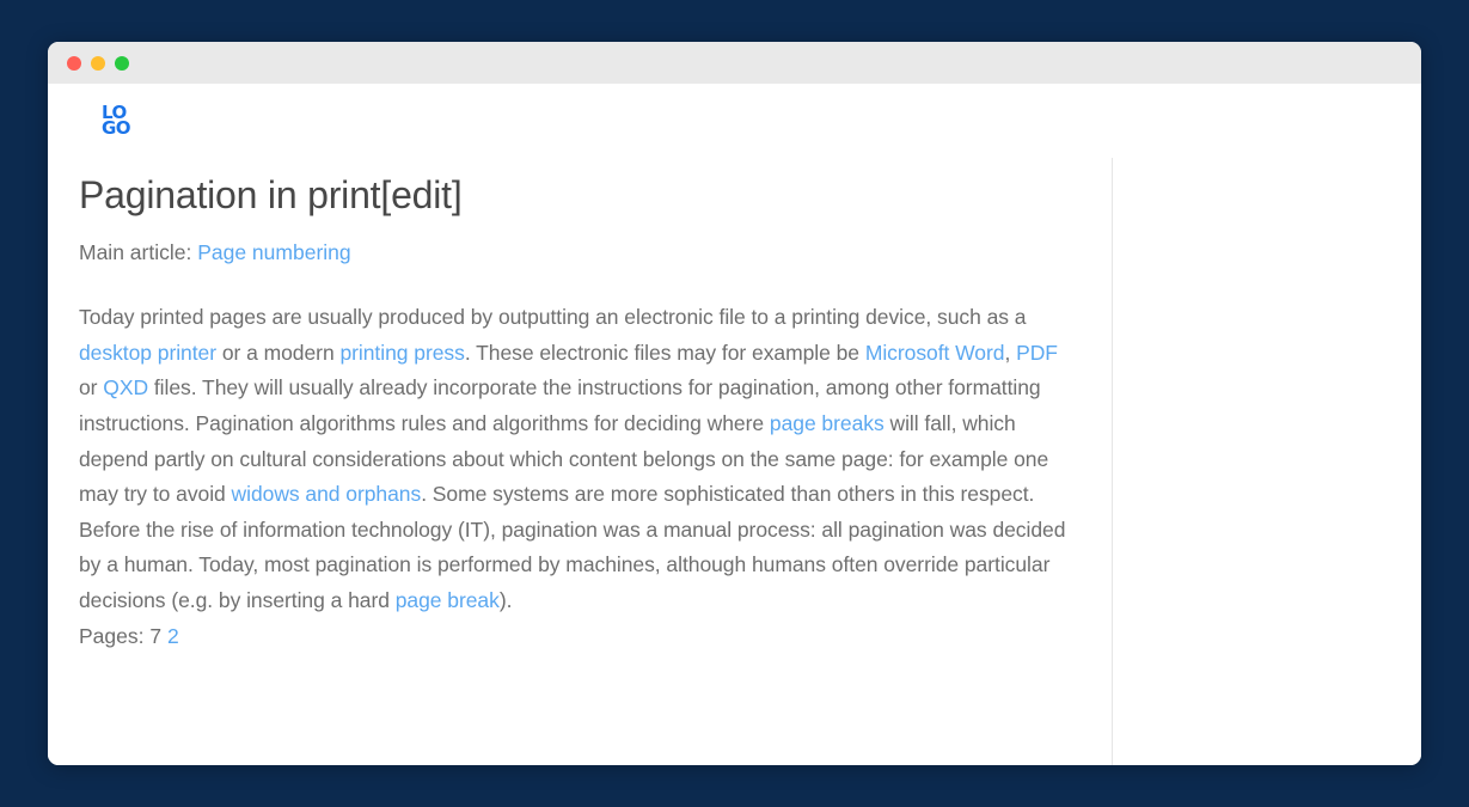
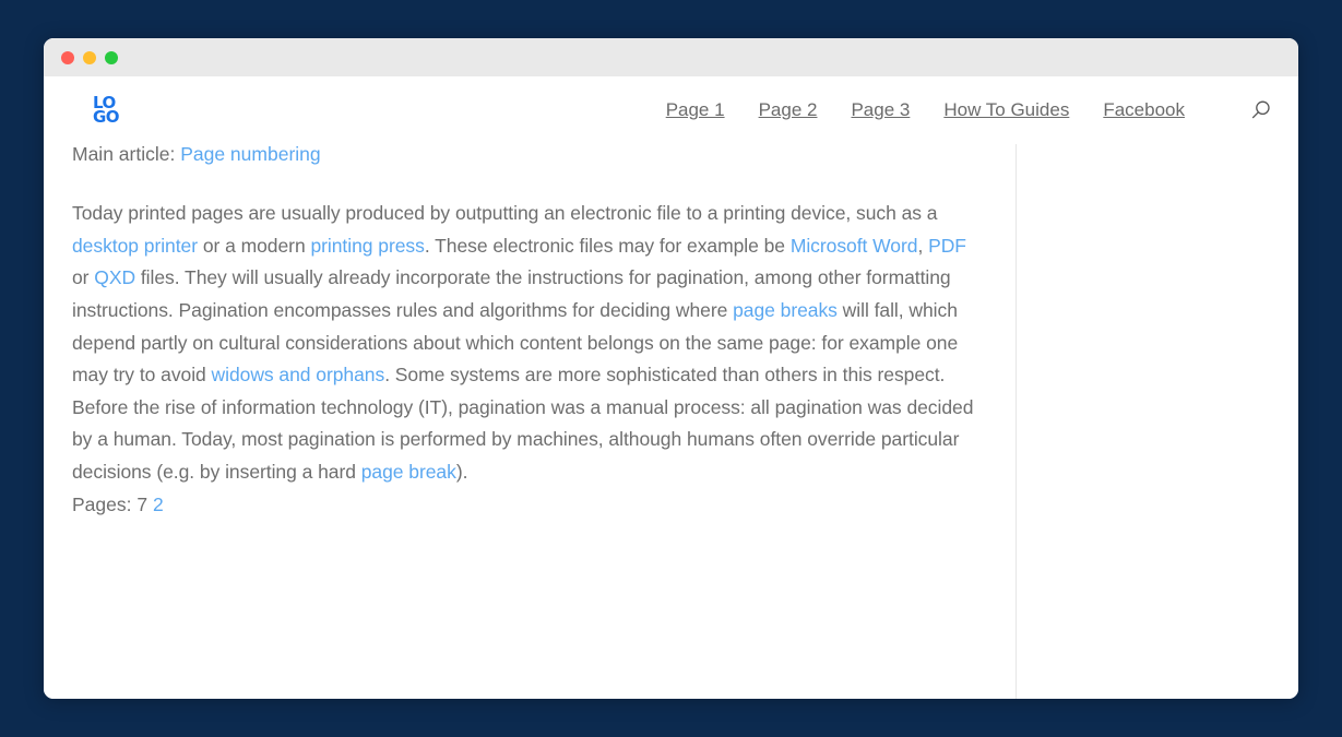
- Pagination in print[edit]
  Main article: Page numbering
- Today printed pages are usually produced by outputting an electronic file to a printing device, such as a desktop printer or a modern printing press. These electronic files may for example be Microsoft Word, PDF or QXD files. They will usually already incorporate the instructions for pagination, among other formatting instructions. Pagination algorithms rules and algorithms for deciding where page breaks will fall, which depend partly on cultural considerations about which content belongs on the same page: for example one may try to avoid widows and orphans. Some systems are more sophisticated than others in this respect. Before the rise of information technology (IT), pagination was a manual process: all pagination was decided by a human. Today, most pagination is performed by machines, although humans often override particular decisions (e.g. by inserting a hard page break).
+ Today printed pages are usually produced by outputting an electronic file to a printing device, such as a desktop printer or a modern printing press. These electronic files may for example be Microsoft Word, PDF or QXD files. They will usually already incorporate the instructions for pagination, among other formatting instructions. Pagination encompasses rules and algorithms for deciding where page breaks will fall, which depend partly on cultural considerations about which content belongs on the same page: for example one may try to avoid widows and orphans. Some systems are more sophisticated than others in this respect. Before the rise of information technology (IT), pagination was a manual process: all pagination was decided by a human. Today, most pagination is performed by machines, although humans often override particular decisions (e.g. by inserting a hard page break).
  Pages: 7 2
  LO
  GO
+ Page 1
+ Page 2
+ Page 3
+ How To Guides
+ Facebook
